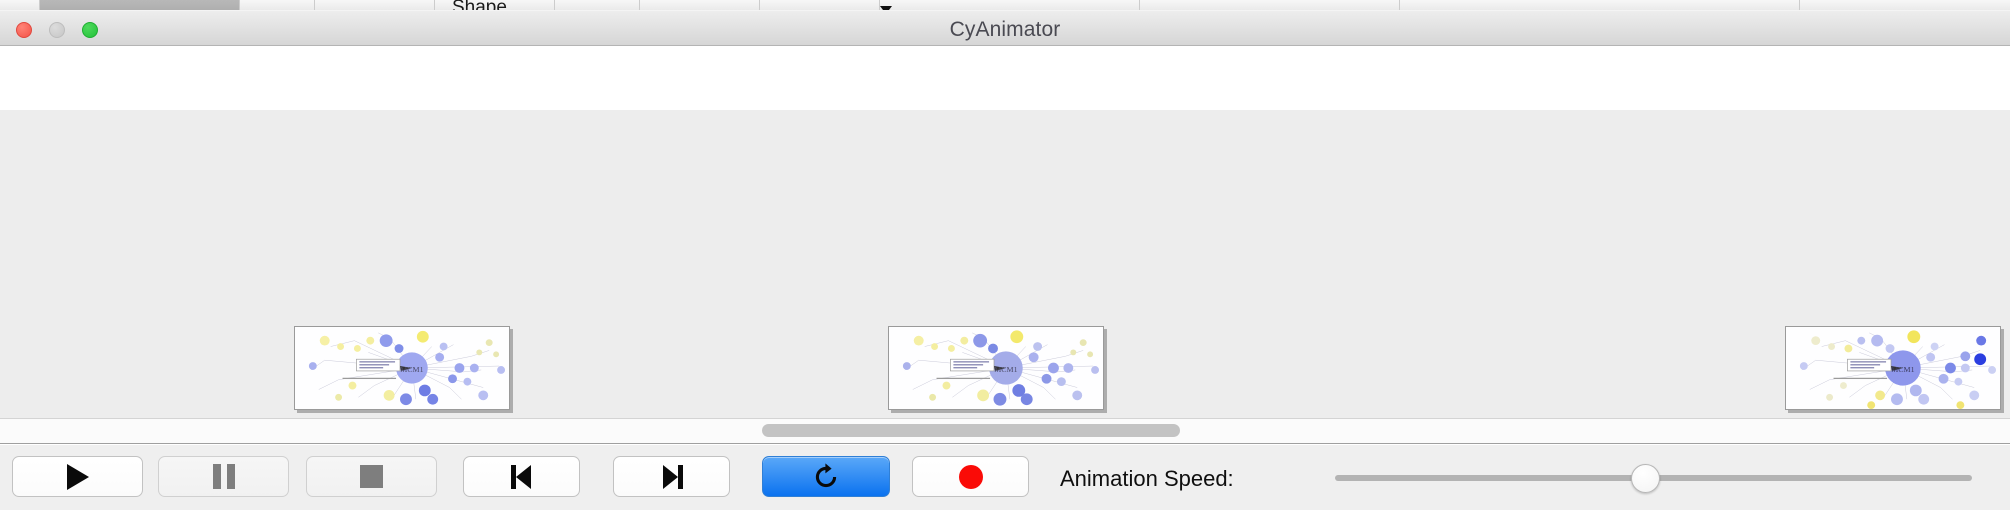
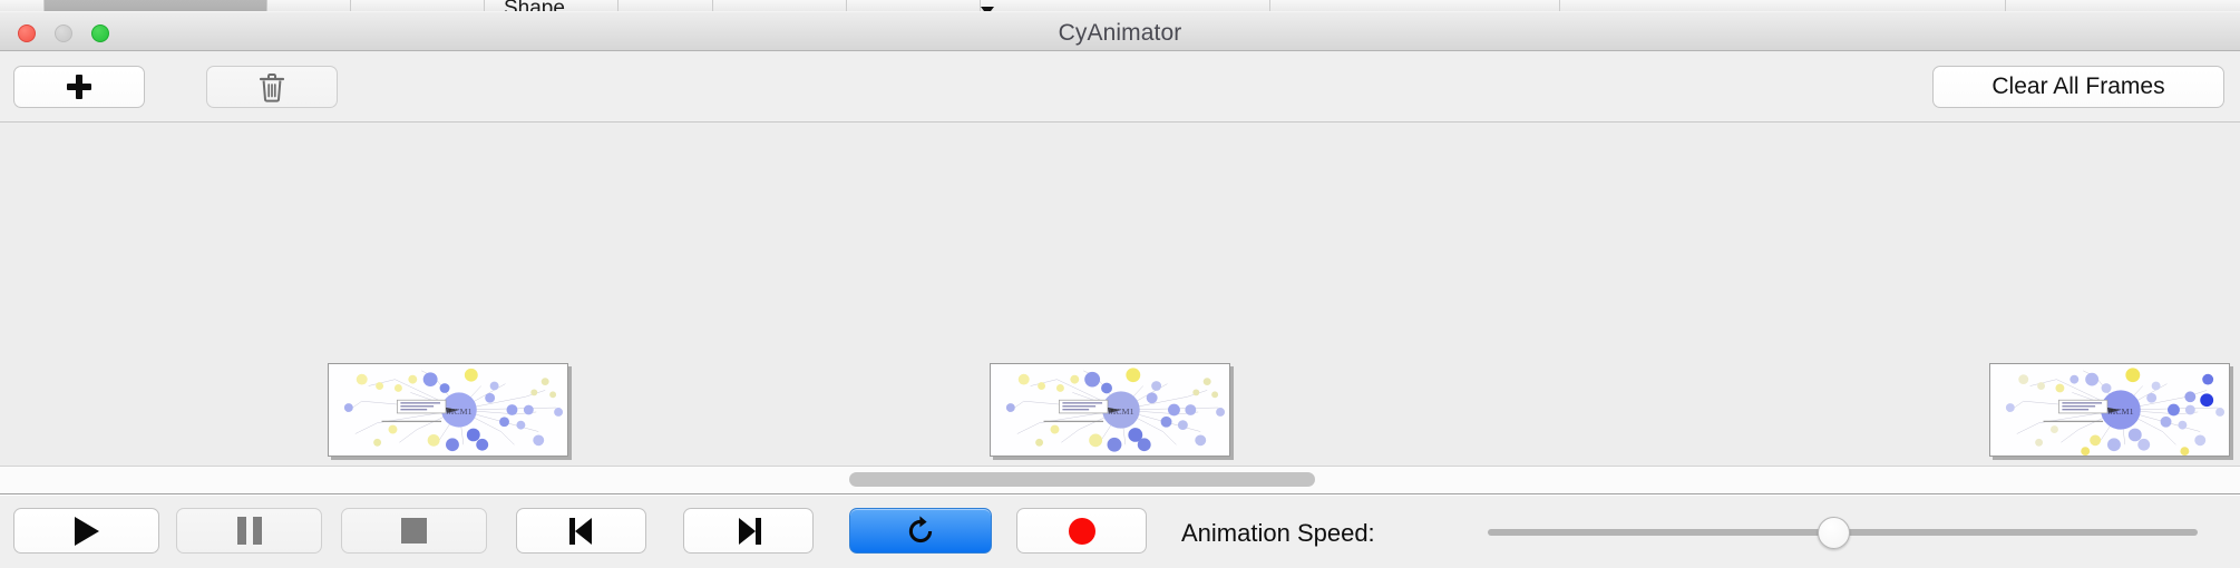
  Shape
  CyAnimator
+ Clear All Frames
  MCM1
  MCM1
  MCM1
  Animation Speed:
